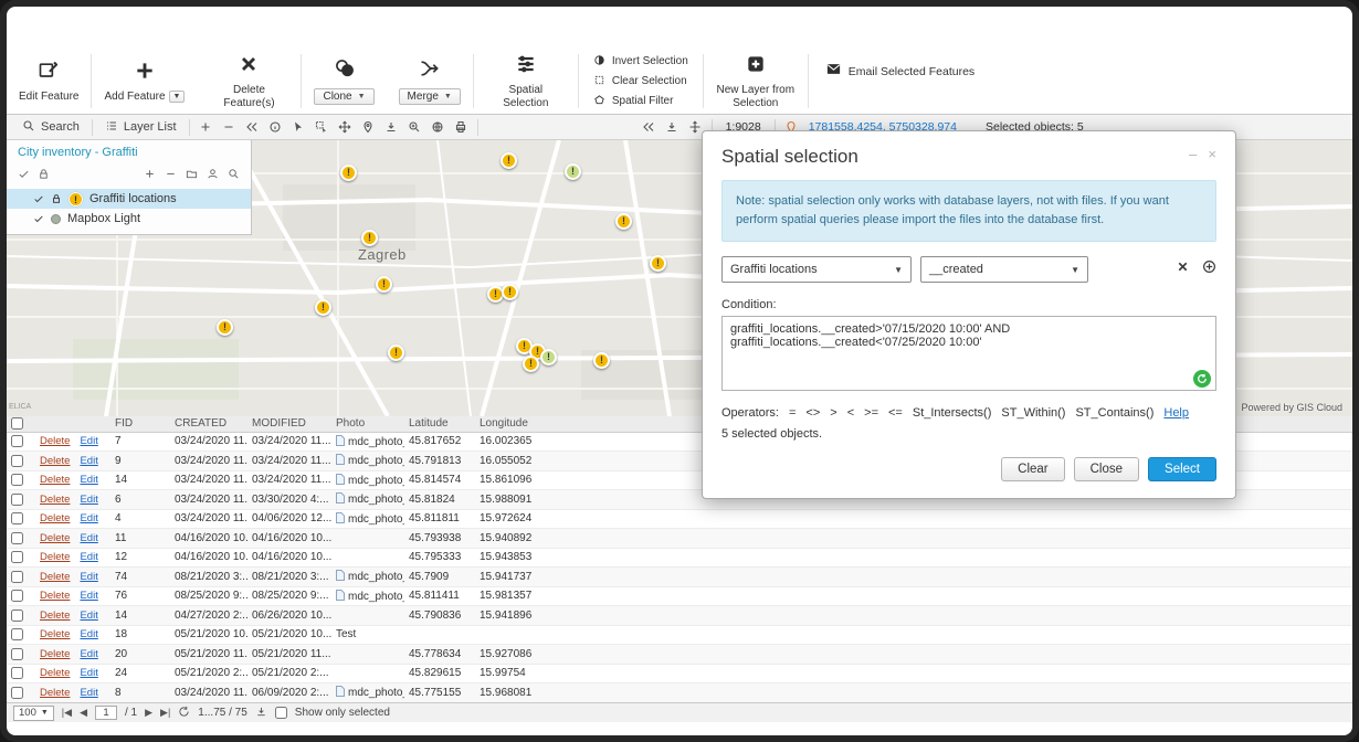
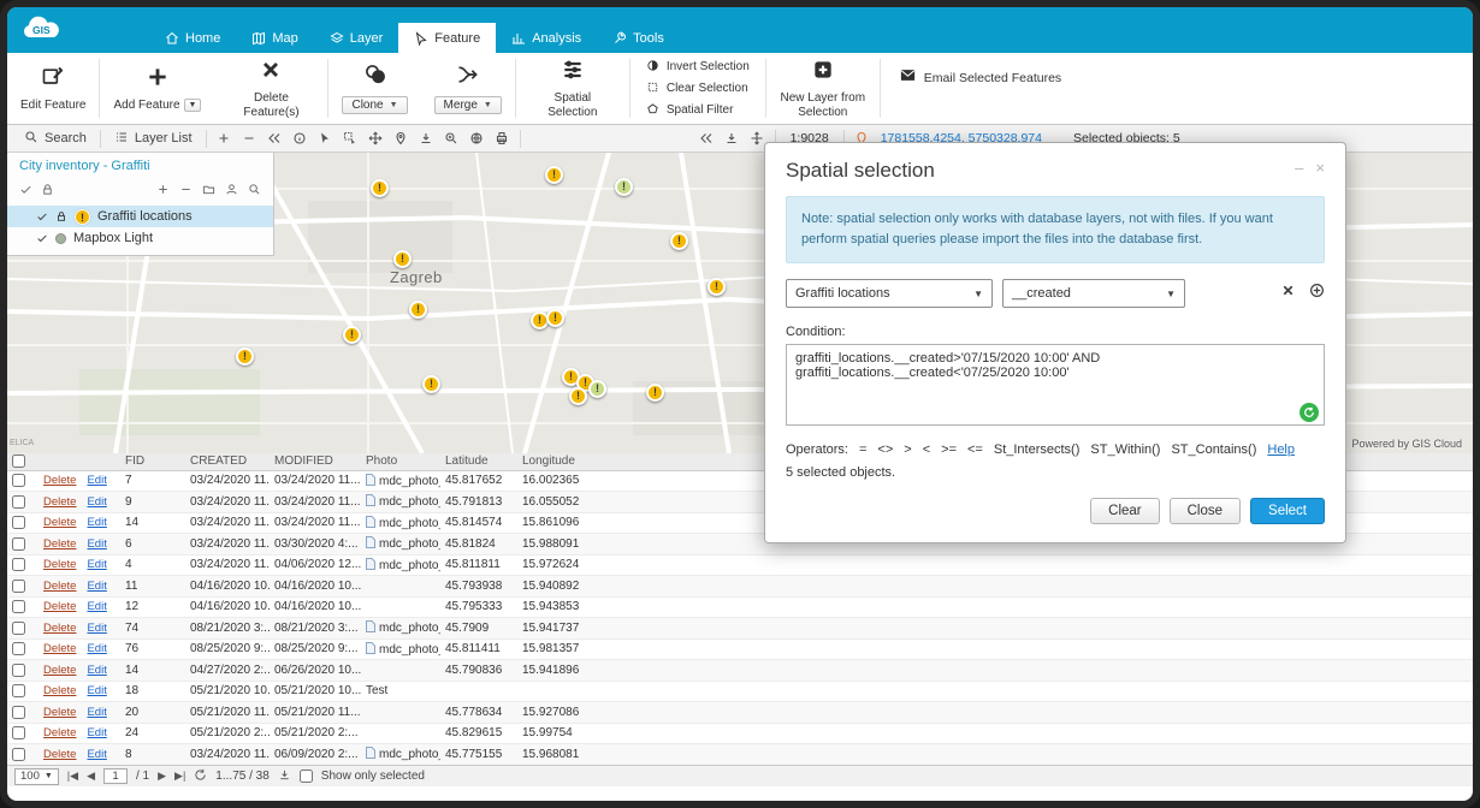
+ GIS
+ Home
+ Map
+ Layer
+ Feature
+ Analysis
+ Tools
  Edit Feature
  Add Feature
  Delete Feature(s)
  Clone
  Merge
  Spatial Selection
  Invert Selection
  Clear Selection
  Spatial Filter
  New Layer from Selection
  Email Selected Features
  Search
  Layer List
  1:9028
  1781558.4254, 5750328.974
  Selected objects: 5
  Zagreb
  Powered by GIS Cloud
  !
  !
  !
  !
  !
  !
  !
  !
  !
  !
  !
  !
  !
  !
  !
  !
  !
  City inventory - Graffiti
  !
  Graffiti locations
  Mapbox Light
  Spatial selection
  –
  ×
  Note: spatial selection only works with database layers, not with files. If you want perform spatial queries please import the files into the database first.
  Graffiti locations
  ▼
  __created
  ▼
  Condition:
  graffiti_locations.__created>'07/15/2020 10:00' AND
  graffiti_locations.__created<'07/25/2020 10:00'
  Operators:
  =
  <>
  >
  <
  >=
  <=
  St_Intersects()
  ST_Within()
  ST_Contains()
  Help
  5 selected objects.
  Clear
  Close
  Select
  		FID	CREATED	MODIFIED	Photo	Latitude	Longitude
  	Delete Edit	7	03/24/2020 11.	03/24/2020 11...	mdc_photo	45.817652	16.002365
  	Delete Edit	9	03/24/2020 11.	03/24/2020 11...	mdc_photo	45.791813	16.055052
  	Delete Edit	14	03/24/2020 11.	03/24/2020 11...	mdc_photo	45.814574	15.861096
  	Delete Edit	6	03/24/2020 11.	03/30/2020 4:...	mdc_photo	45.81824	15.988091
  	Delete Edit	4	03/24/2020 11.	04/06/2020 12...	mdc_photo	45.811811	15.972624
  	Delete Edit	11	04/16/2020 10.	04/16/2020 10...		45.793938	15.940892
  	Delete Edit	12	04/16/2020 10.	04/16/2020 10...		45.795333	15.943853
  	Delete Edit	74	08/21/2020 3:..	08/21/2020 3:...	mdc_photo	45.7909	15.941737
  	Delete Edit	76	08/25/2020 9:..	08/25/2020 9:...	mdc_photo	45.811411	15.981357
  	Delete Edit	14	04/27/2020 2:..	06/26/2020 10...		45.790836	15.941896
  	Delete Edit	18	05/21/2020 10.	05/21/2020 10...	Test
  	Delete Edit	20	05/21/2020 11.	05/21/2020 11...		45.778634	15.927086
  	Delete Edit	24	05/21/2020 2:..	05/21/2020 2:...		45.829615	15.99754
  	Delete Edit	8	03/24/2020 11.	06/09/2020 2:...	mdc_photo	45.775155	15.968081
  100
  |◀
  ◀
  1
  / 1
  ▶
  ▶|
- 1...75 / 75
+ 1...75 / 38
  Show only selected
